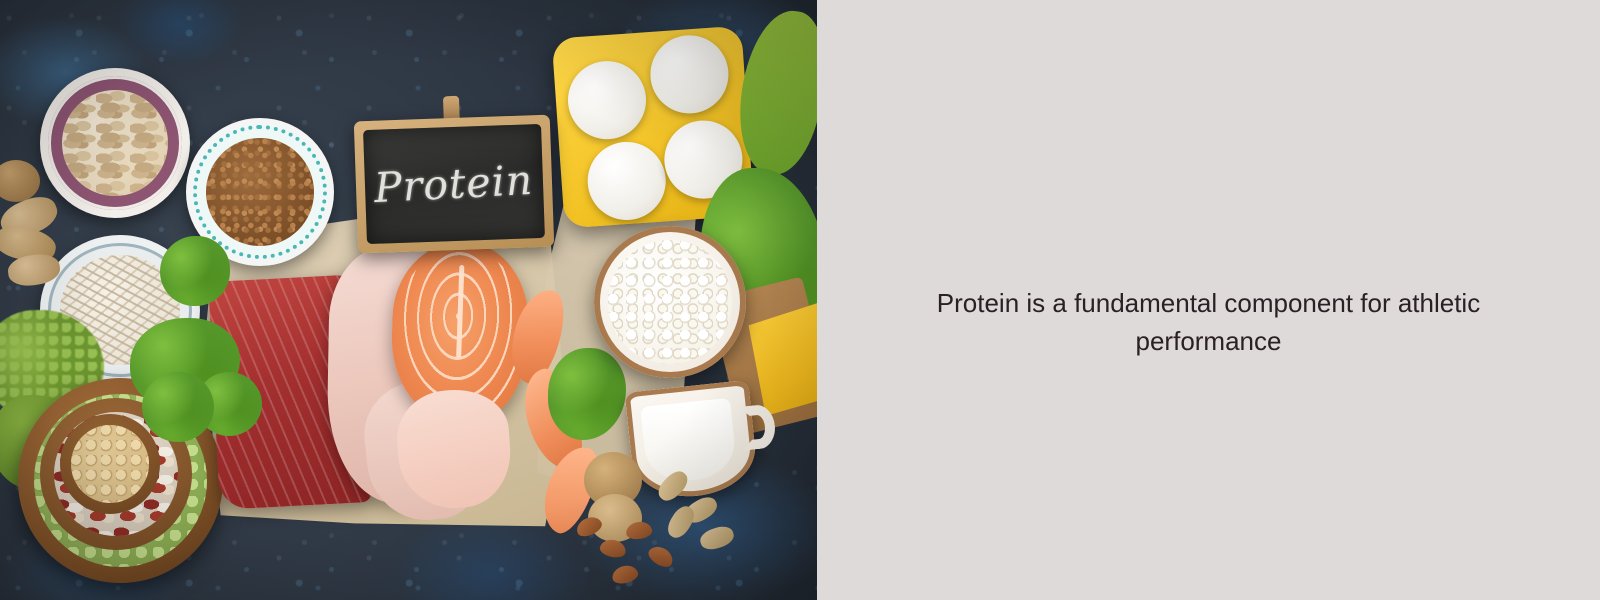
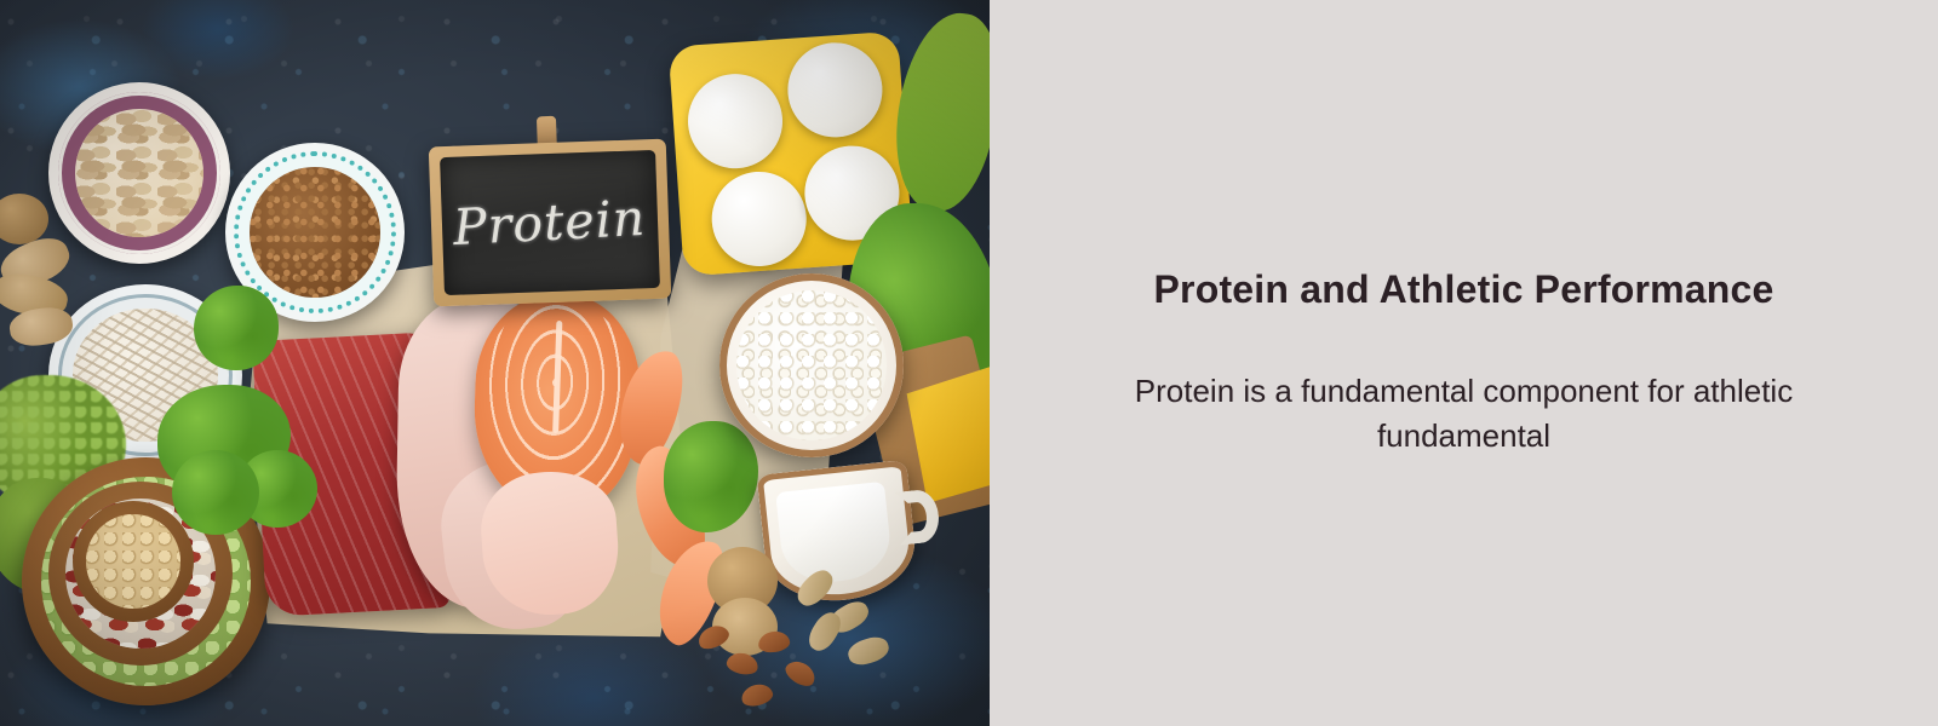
+ Protein and Athletic Performance
- Protein is a fundamental component for athletic performance
+ Protein is a fundamental component for athletic fundamental
